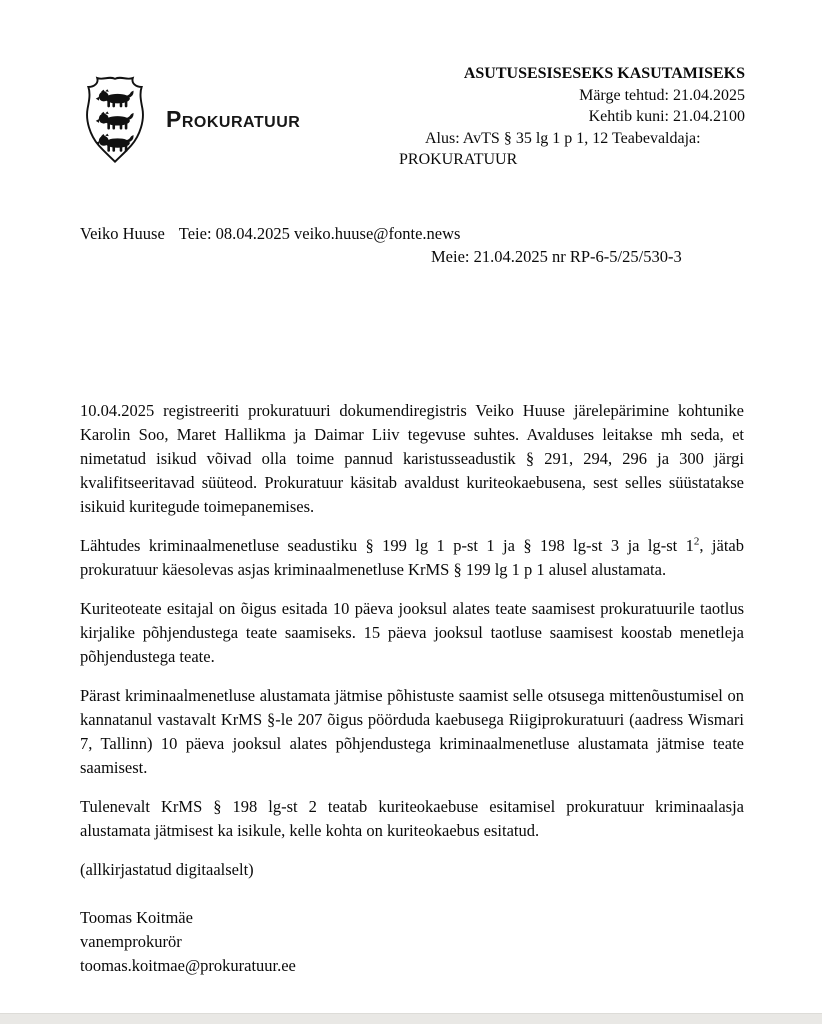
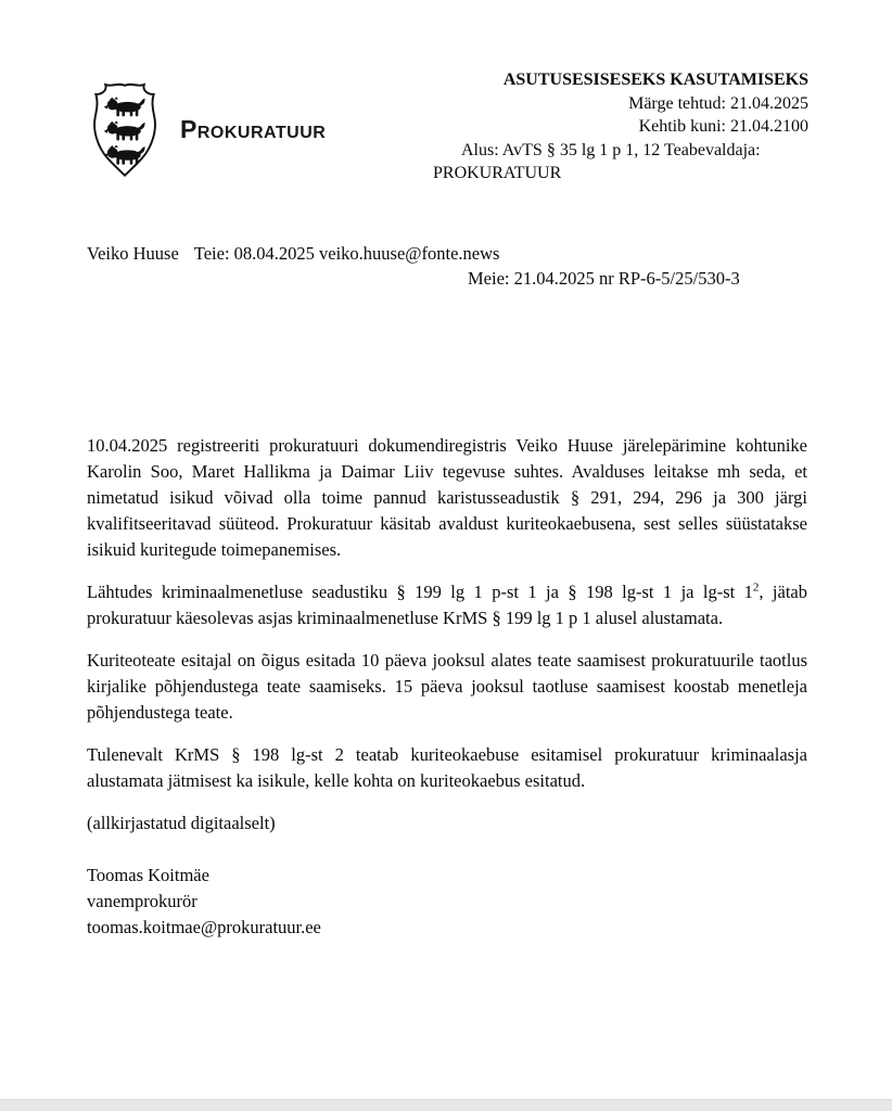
  Prokuratuur
  ASUTUSESISESEKS KASUTAMISEKS
  Märge tehtud: 21.04.2025
  Kehtib kuni: 21.04.2100
  Alus: AvTS § 35 lg 1 p 1, 12 Teabevaldaja: PROKURATUUR
  Veiko Huuse Teie: 08.04.2025 veiko.huuse@fonte.news
  Meie: 21.04.2025 nr RP-6-5/25/530-3
  10.04.2025 registreeriti prokuratuuri dokumendiregistris Veiko Huuse järelepärimine kohtunike Karolin Soo, Maret Hallikma ja Daimar Liiv tegevuse suhtes. Avalduses leitakse mh seda, et nimetatud isikud võivad olla toime pannud karistusseadustik § 291, 294, 296 ja 300 järgi kvalifitseeritavad süüteod. Prokuratuur käsitab avaldust kuriteokaebusena, sest selles süüstatakse isikuid kuritegude toimepanemises.
- Lähtudes kriminaalmenetluse seadustiku § 199 lg 1 p-st 1 ja § 198 lg-st 3 ja lg-st 12, jätab prokuratuur käesolevas asjas kriminaalmenetluse KrMS § 199 lg 1 p 1 alusel alustamata.
+ Lähtudes kriminaalmenetluse seadustiku § 199 lg 1 p-st 1 ja § 198 lg-st 1 ja lg-st 12, jätab prokuratuur käesolevas asjas kriminaalmenetluse KrMS § 199 lg 1 p 1 alusel alustamata.
  Kuriteoteate esitajal on õigus esitada 10 päeva jooksul alates teate saamisest prokuratuurile taotlus kirjalike põhjendustega teate saamiseks. 15 päeva jooksul taotluse saamisest koostab menetleja põhjendustega teate.
- Pärast kriminaalmenetluse alustamata jätmise põhistuste saamist selle otsusega mittenõustumisel on kannatanul vastavalt KrMS §-le 207 õigus pöörduda kaebusega Riigiprokuratuuri (aadress Wismari 7, Tallinn) 10 päeva jooksul alates põhjendustega kriminaalmenetluse alustamata jätmise teate saamisest.
  Tulenevalt KrMS § 198 lg-st 2 teatab kuriteokaebuse esitamisel prokuratuur kriminaalasja alustamata jätmisest ka isikule, kelle kohta on kuriteokaebus esitatud.
  (allkirjastatud digitaalselt)
  Toomas Koitmäe
  vanemprokurör
  toomas.koitmae@prokuratuur.ee
